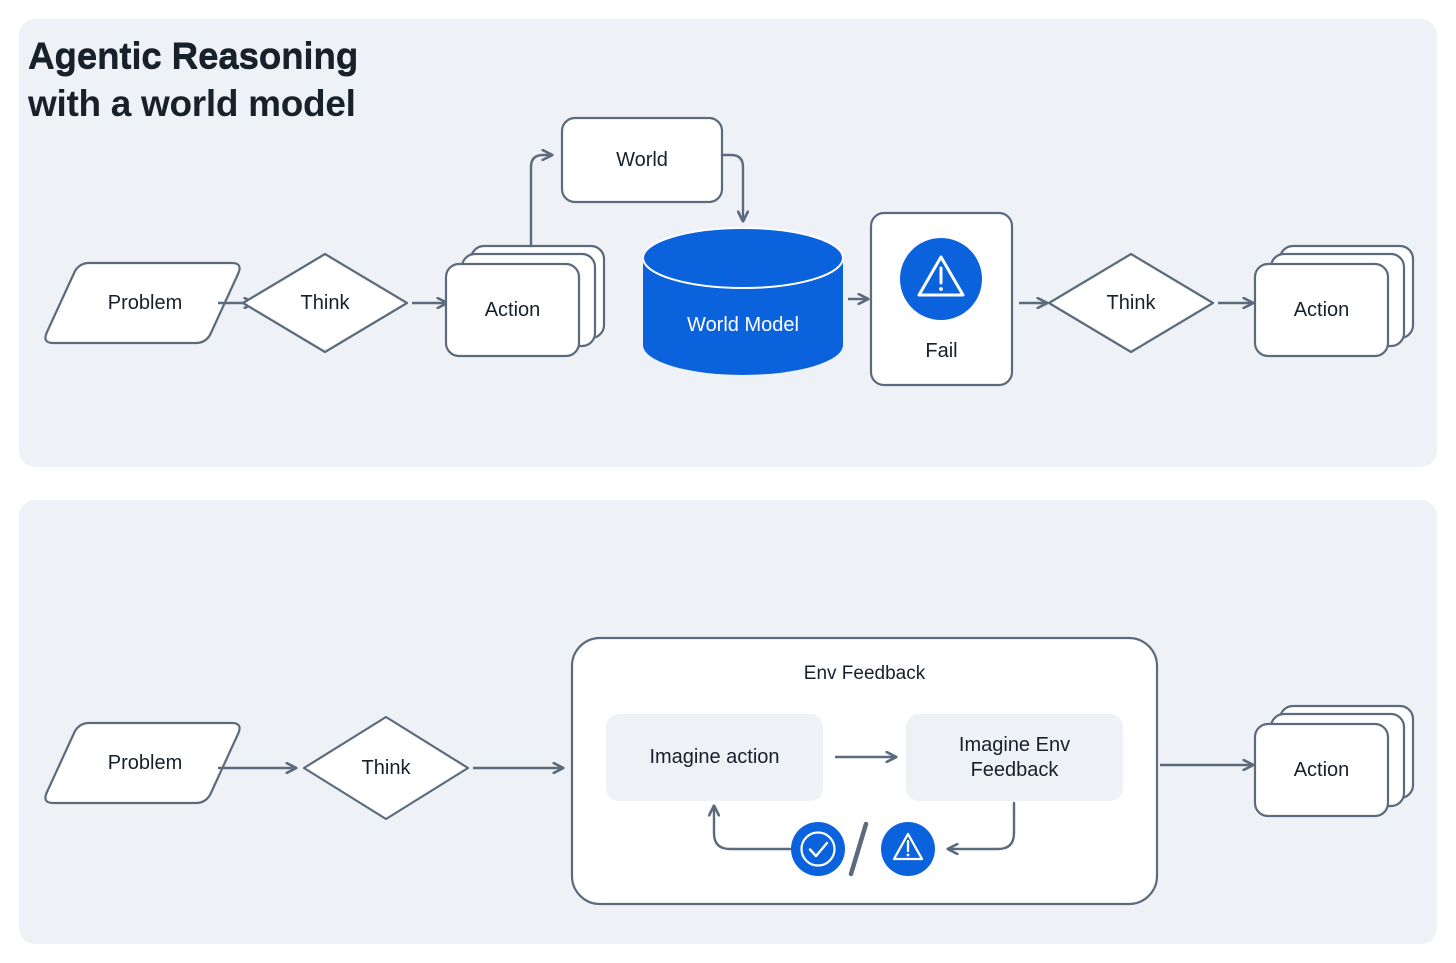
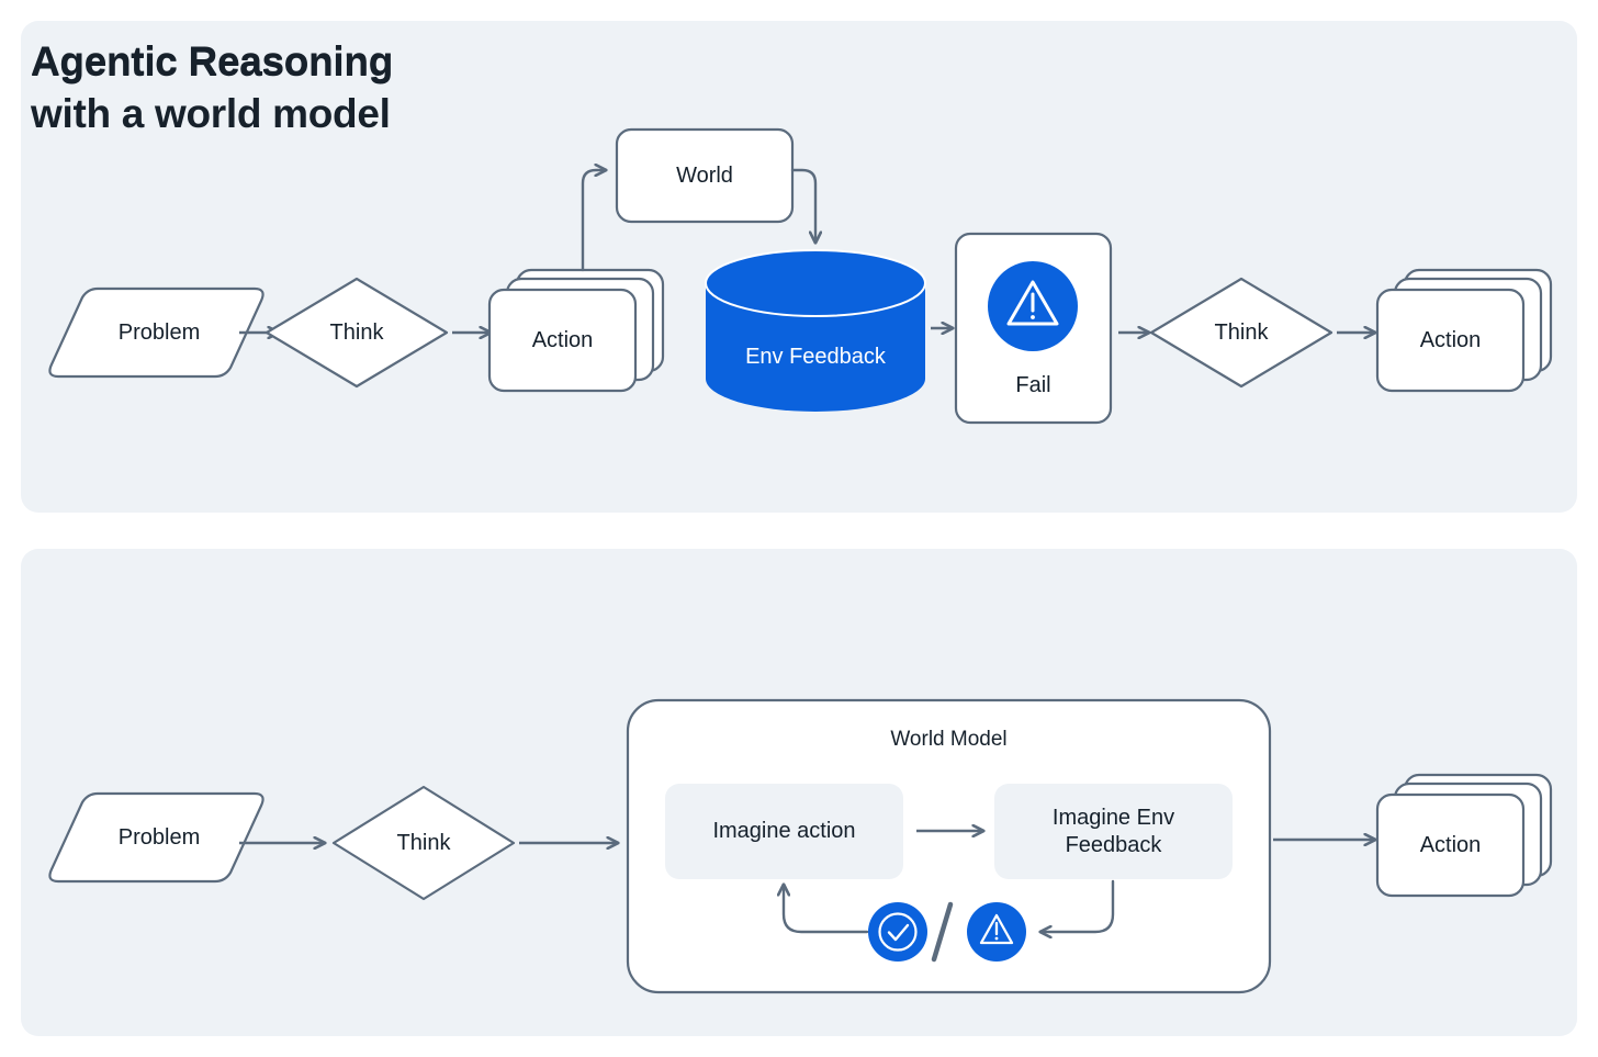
  Agentic Reasoning
  with a world model
  Problem
  Think
  Action
  World
- World Model
+ Env Feedback
  Fail
  Think
  Action
  Problem
  Think
- Env Feedback
+ World Model
  Imagine action
  Imagine Env
  Feedback
  Action
